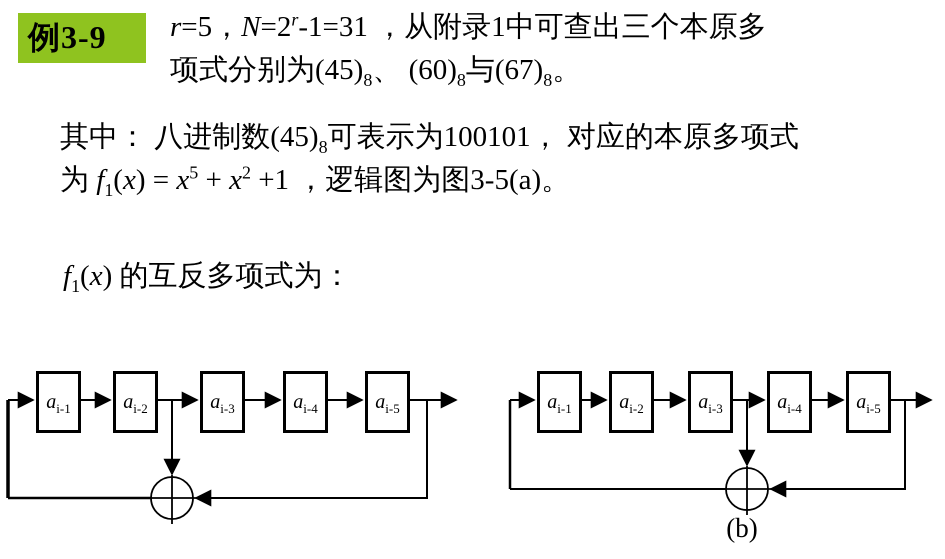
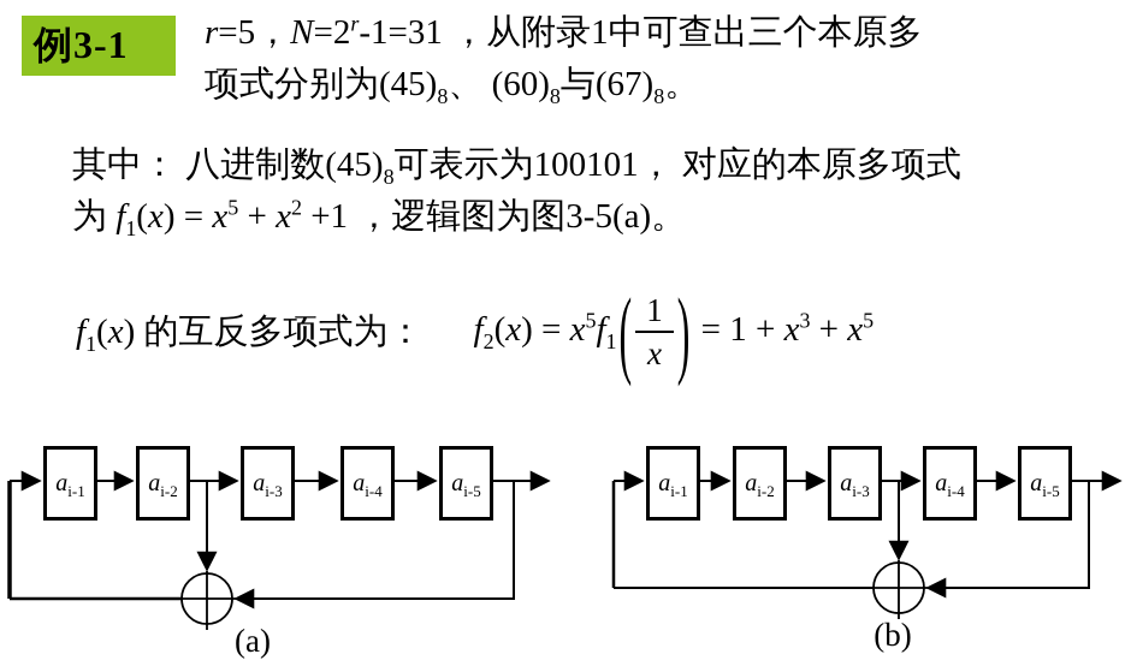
- 例3-9
+ 例3-1
  r=5，N=2r-1=31 ，从附录1中可查出三个本原多
  项式分别为(45)8、 (60)8与(67)8。
  其中： 八进制数(45)8可表示为100101， 对应的本原多项式
  为 f1(x) = x5 + x2 +1 ，逻辑图为图3-5(a)。
  f1(x) 的互反多项式为：
+ f2(x) = x5f1(
+ 1
+ x
+ ) = 1 + x3 + x5
  ai-1
  ai-2
  ai-3
  ai-4
  ai-5
+ (a)
  ai-1
  ai-2
  ai-3
  ai-4
  ai-5
  (b)
